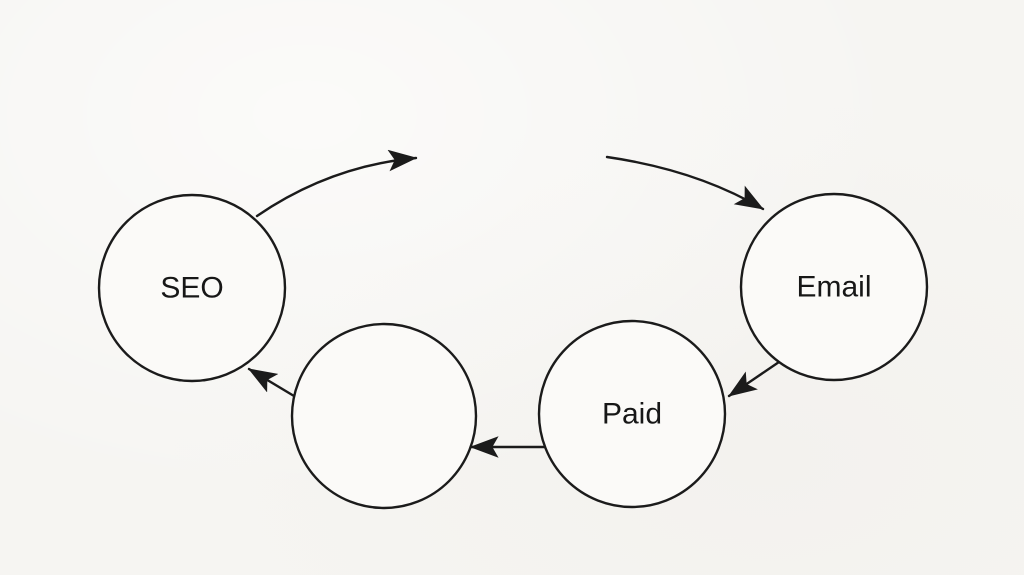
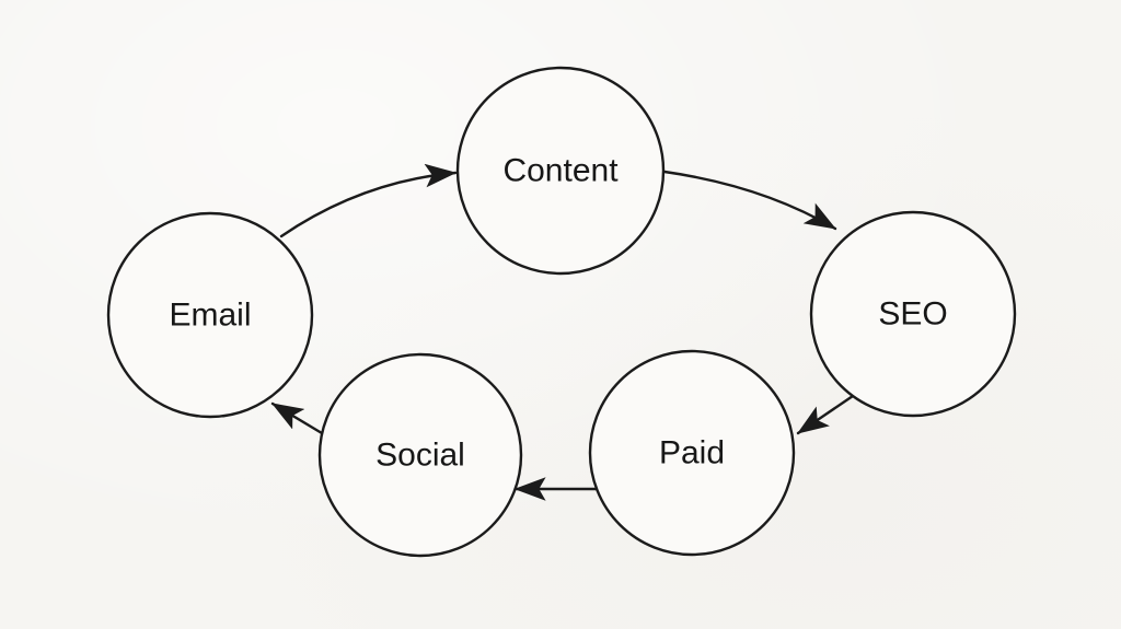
- SEO
+ Email
+ Content
- Email
+ SEO
  Paid
+ Social
